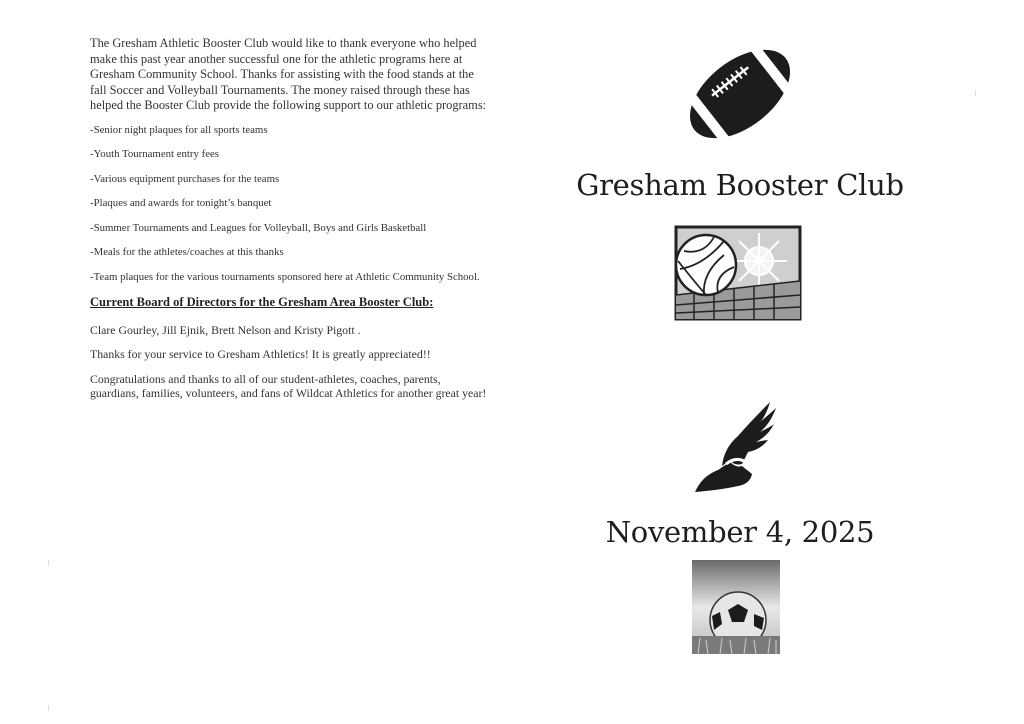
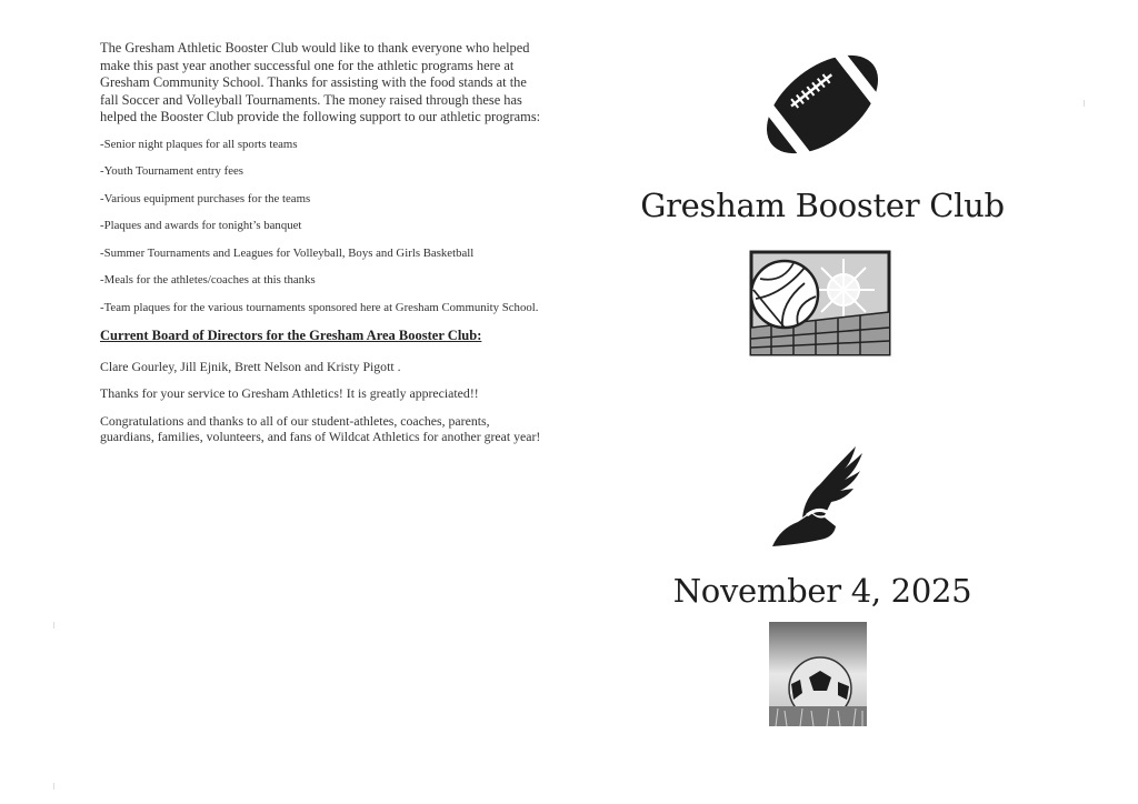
  The Gresham Athletic Booster Club would like to thank everyone who helped make this past year another successful one for the athletic programs here at Gresham Community School. Thanks for assisting with the food stands at the fall Soccer and Volleyball Tournaments. The money raised through these has helped the Booster Club provide the following support to our athletic programs:
  -Senior night plaques for all sports teams
  -Youth Tournament entry fees
  -Various equipment purchases for the teams
  -Plaques and awards for tonight’s banquet
  -Summer Tournaments and Leagues for Volleyball, Boys and Girls Basketball
  -Meals for the athletes/coaches at this thanks
- -Team plaques for the various tournaments sponsored here at Athletic Community School.
+ -Team plaques for the various tournaments sponsored here at Gresham Community School.
  Current Board of Directors for the Gresham Area Booster Club:
  Clare Gourley, Jill Ejnik, Brett Nelson and Kristy Pigott .
  Thanks for your service to Gresham Athletics! It is greatly appreciated!!
  Congratulations and thanks to all of our student-athletes, coaches, parents, guardians, families, volunteers, and fans of Wildcat Athletics for another great year!
  Gresham Booster Club
  November 4, 2025
